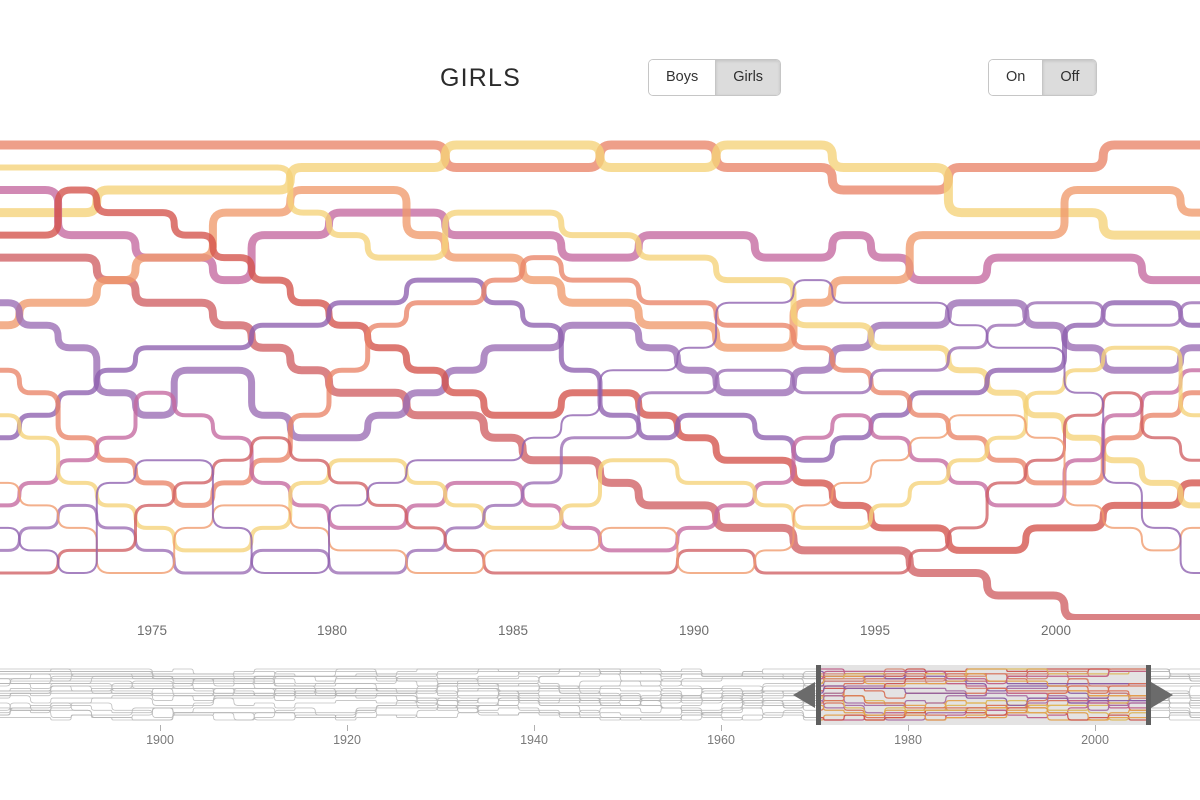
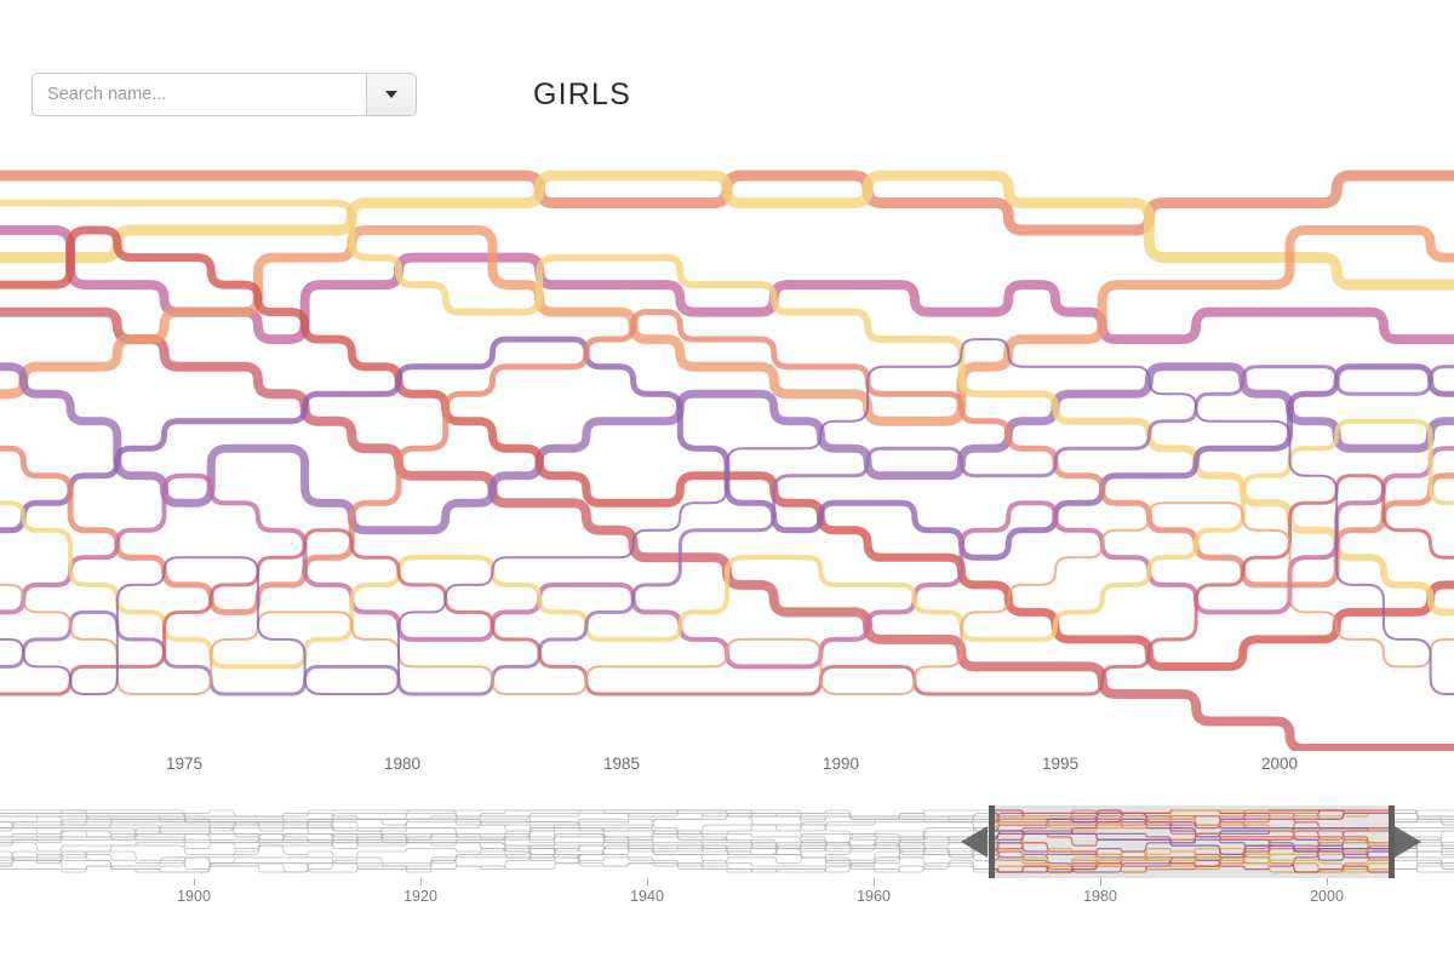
+ Search name...
  GIRLS
- Boys
- Girls
- On
- Off
  1975
  1980
  1985
  1990
  1995
  2000
  1900
  1920
  1940
  1960
  1980
  2000
